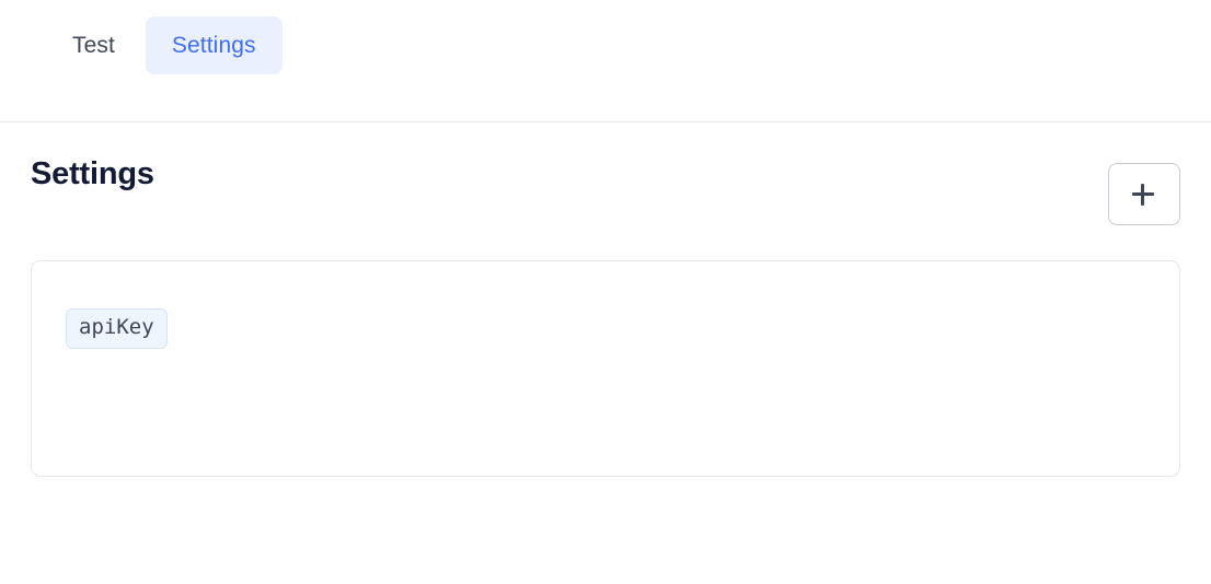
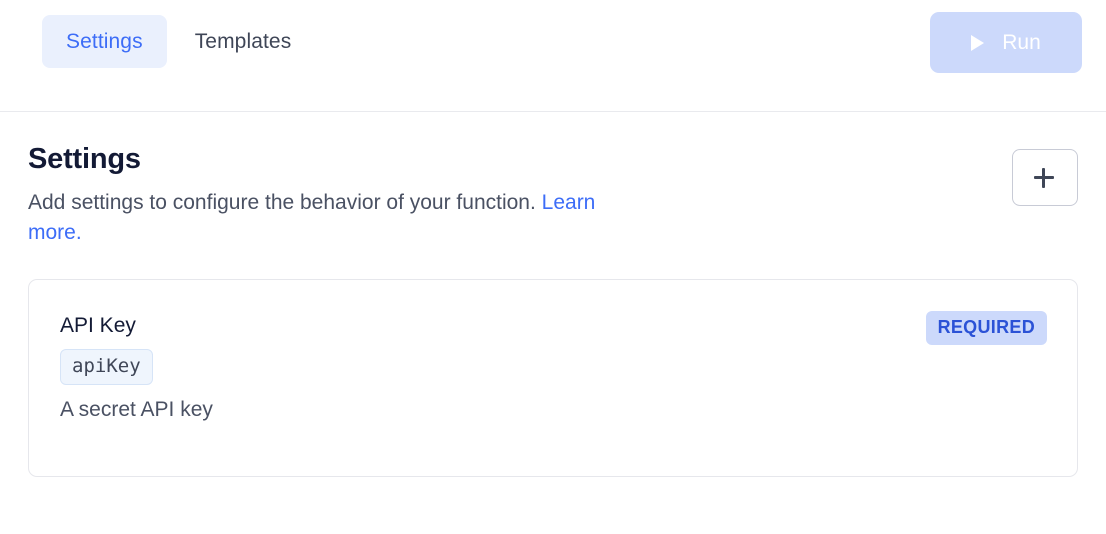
- Test
  Settings
+ Templates
+ Run
  Settings
+ Add settings to configure the behavior of your function. Learn more.
+ API Key
  apiKey
+ A secret API key
+ REQUIRED
